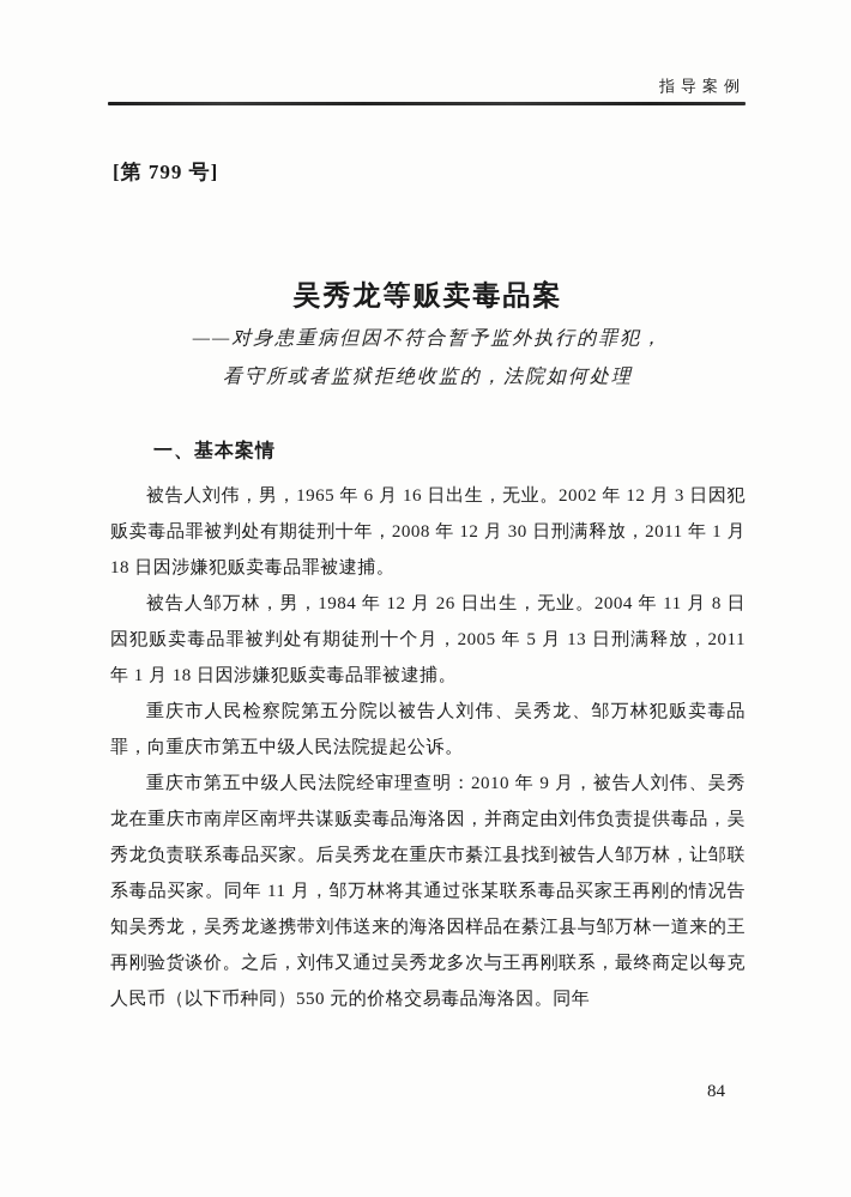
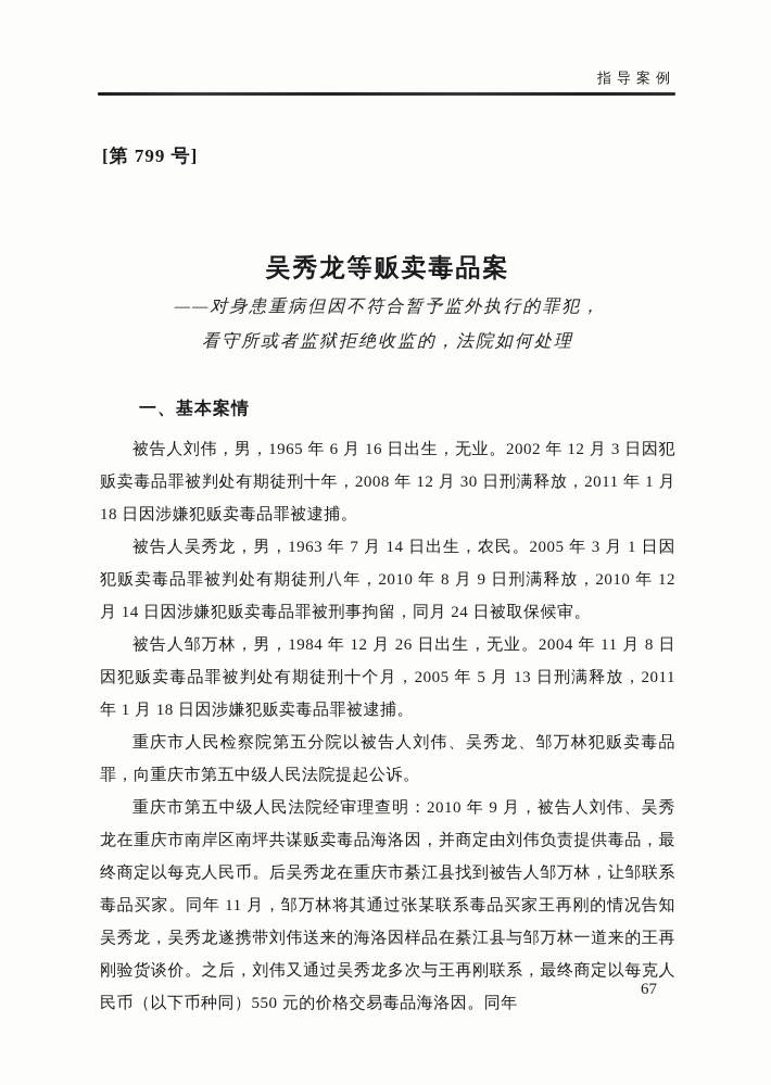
  指导案例
  [第 799 号]
  吴秀龙等贩卖毒品案
  ——对身患重病但因不符合暂予监外执行的罪犯，
  看守所或者监狱拒绝收监的，法院如何处理
  一、基本案情
  被告人刘伟，男，1965 年 6 月 16 日出生，无业。2002 年 12 月 3 日因犯贩卖毒品罪被判处有期徒刑十年，2008 年 12 月 30 日刑满释放，2011 年 1 月 18 日因涉嫌犯贩卖毒品罪被逮捕。
+ 被告人吴秀龙，男，1963 年 7 月 14 日出生，农民。2005 年 3 月 1 日因犯贩卖毒品罪被判处有期徒刑八年，2010 年 8 月 9 日刑满释放，2010 年 12 月 14 日因涉嫌犯贩卖毒品罪被刑事拘留，同月 24 日被取保候审。
  被告人邹万林，男，1984 年 12 月 26 日出生，无业。2004 年 11 月 8 日因犯贩卖毒品罪被判处有期徒刑十个月，2005 年 5 月 13 日刑满释放，2011 年 1 月 18 日因涉嫌犯贩卖毒品罪被逮捕。
  重庆市人民检察院第五分院以被告人刘伟、吴秀龙、邹万林犯贩卖毒品罪，向重庆市第五中级人民法院提起公诉。
- 重庆市第五中级人民法院经审理查明：2010 年 9 月，被告人刘伟、吴秀龙在重庆市南岸区南坪共谋贩卖毒品海洛因，并商定由刘伟负责提供毒品，吴秀龙负责联系毒品买家。后吴秀龙在重庆市綦江县找到被告人邹万林，让邹联系毒品买家。同年 11 月，邹万林将其通过张某联系毒品买家王再刚的情况告知吴秀龙，吴秀龙遂携带刘伟送来的海洛因样品在綦江县与邹万林一道来的王再刚验货谈价。之后，刘伟又通过吴秀龙多次与王再刚联系，最终商定以每克人民币（以下币种同）550 元的价格交易毒品海洛因。同年
+ 重庆市第五中级人民法院经审理查明：2010 年 9 月，被告人刘伟、吴秀龙在重庆市南岸区南坪共谋贩卖毒品海洛因，并商定由刘伟负责提供毒品，最终商定以每克人民币。后吴秀龙在重庆市綦江县找到被告人邹万林，让邹联系毒品买家。同年 11 月，邹万林将其通过张某联系毒品买家王再刚的情况告知吴秀龙，吴秀龙遂携带刘伟送来的海洛因样品在綦江县与邹万林一道来的王再刚验货谈价。之后，刘伟又通过吴秀龙多次与王再刚联系，最终商定以每克人民币（以下币种同）550 元的价格交易毒品海洛因。同年
- 84
+ 67
